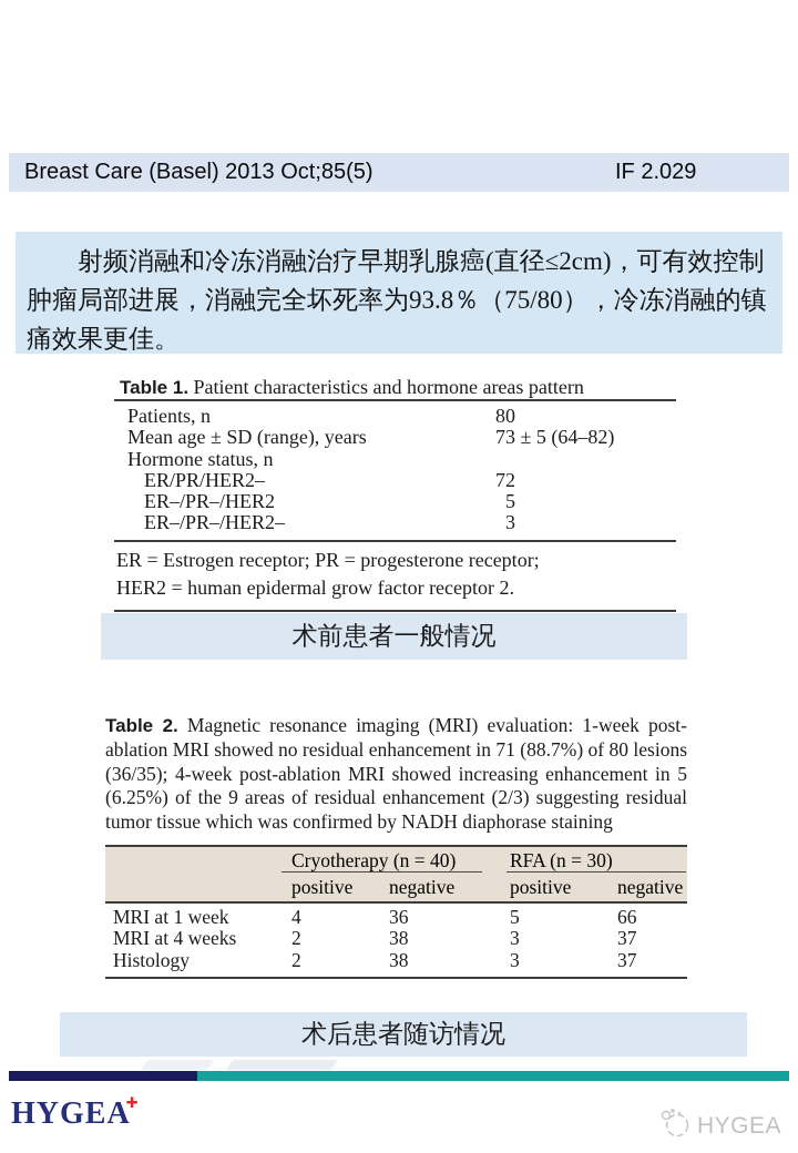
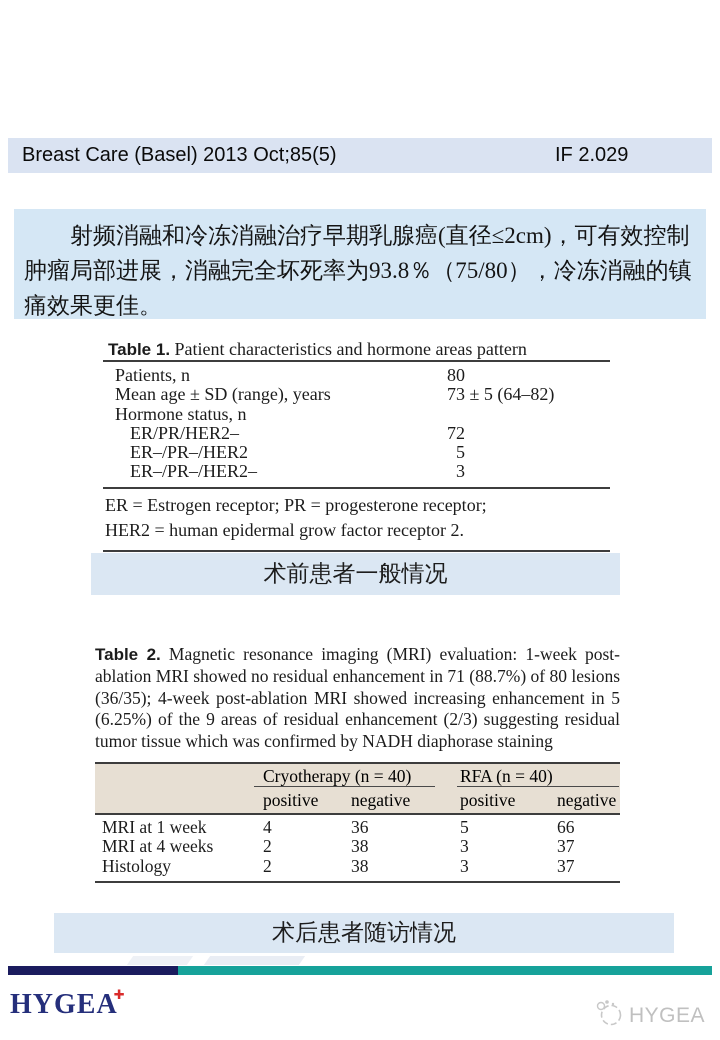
  Breast Care (Basel) 2013 Oct;85(5)
  IF 2.029
  射频消融和冷冻消融治疗早期乳腺癌(直径≤2cm)，可有效控制肿瘤局部进展，消融完全坏死率为93.8％（75/80），冷冻消融的镇痛效果更佳。
  Table 1. Patient characteristics and hormone areas pattern
  Patients, n
  80
  Mean age ± SD (range), years
  73 ± 5 (64–82)
  Hormone status, n
  ER/PR/HER2–
  72
  ER–/PR–/HER2
  5
  ER–/PR–/HER2–
  3
  ER = Estrogen receptor; PR = progesterone receptor;
  HER2 = human epidermal grow factor receptor 2.
  术前患者一般情况
  Table 2. Magnetic resonance imaging (MRI) evaluation: 1-week post-ablation MRI showed no residual enhancement in 71 (88.7%) of 80 lesions (36/35); 4-week post-ablation MRI showed increasing enhancement in 5 (6.25%) of the 9 areas of residual enhancement (2/3) suggesting residual tumor tissue which was confirmed by NADH diaphorase staining
  Cryotherapy (n = 40)
- RFA (n = 30)
+ RFA (n = 40)
  positive
  negative
  positive
  negative
  MRI at 1 week
  4
  36
  5
  66
  MRI at 4 weeks
  2
  38
  3
  37
  Histology
  2
  38
  3
  37
  术后患者随访情况
  HYGEA✚
  HYGEA
